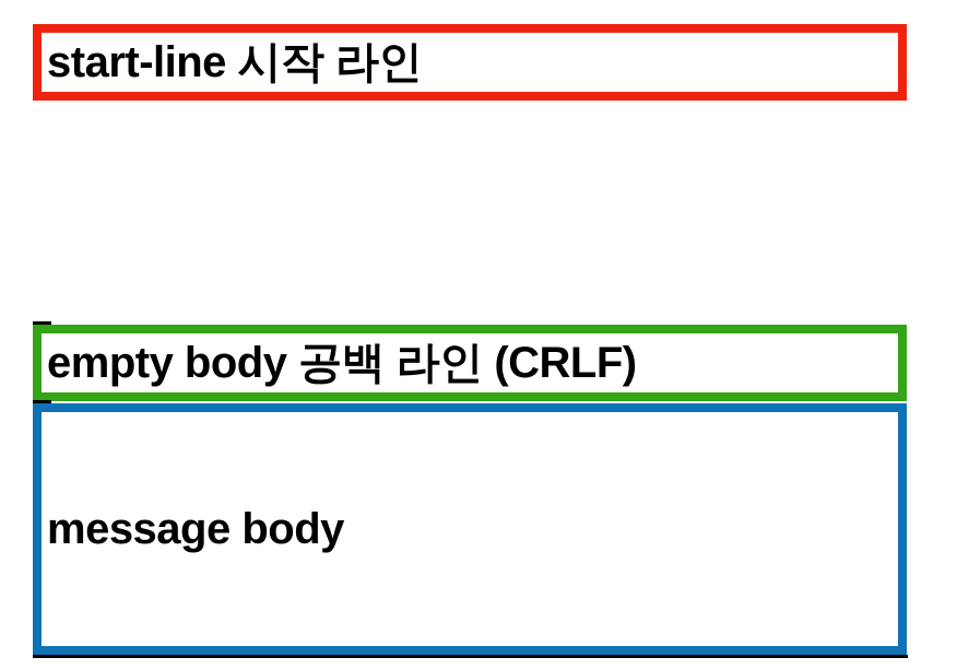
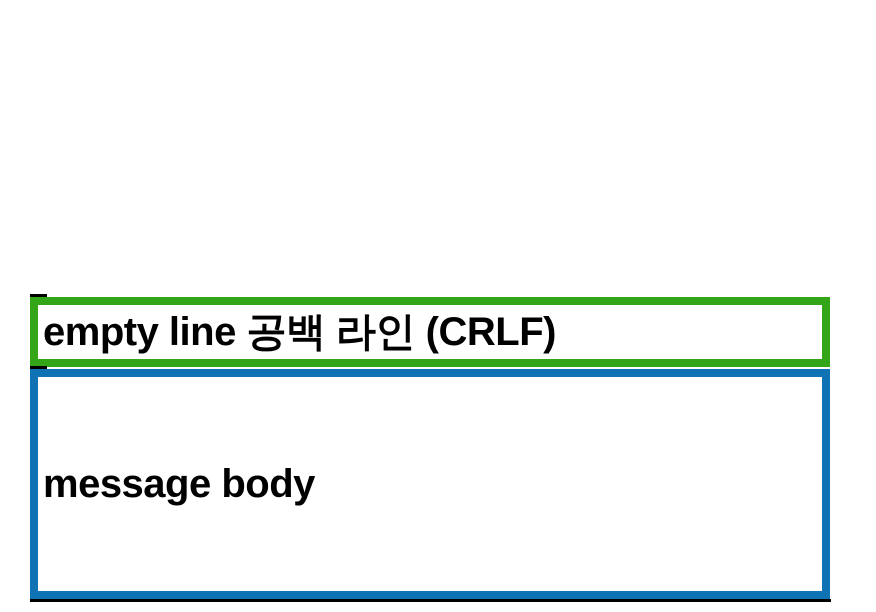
- start-line 시작 라인
- empty body 공백 라인 (CRLF)
+ empty line 공백 라인 (CRLF)
  message body
